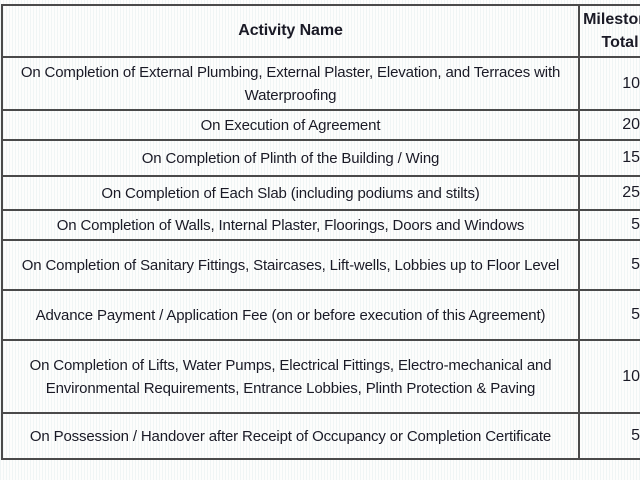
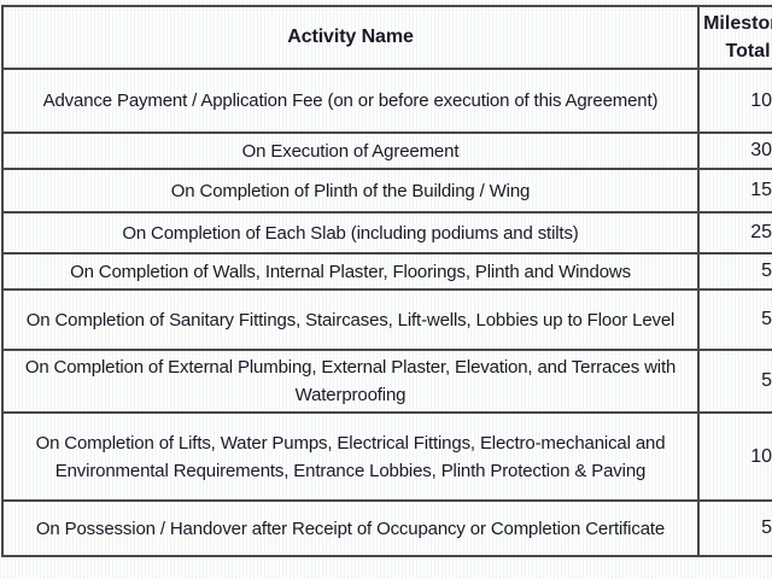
  Activity Name	Milesto Total
- On Completion of External Plumbing, External Plaster, Elevation, and Terraces with Waterproofing	10
+ Advance Payment / Application Fee (on or before execution of this Agreement)	10
- On Execution of Agreement	20
+ On Execution of Agreement	30
  On Completion of Plinth of the Building / Wing	15
  On Completion of Each Slab (including podiums and stilts)	25
- On Completion of Walls, Internal Plaster, Floorings, Doors and Windows	5
+ On Completion of Walls, Internal Plaster, Floorings, Plinth and Windows	5
  On Completion of Sanitary Fittings, Staircases, Lift-wells, Lobbies up to Floor Level	5
- Advance Payment / Application Fee (on or before execution of this Agreement)	5
+ On Completion of External Plumbing, External Plaster, Elevation, and Terraces with Waterproofing	5
  On Completion of Lifts, Water Pumps, Electrical Fittings, Electro-mechanical and Environmental Requirements, Entrance Lobbies, Plinth Protection & Paving	10
  On Possession / Handover after Receipt of Occupancy or Completion Certificate	5
